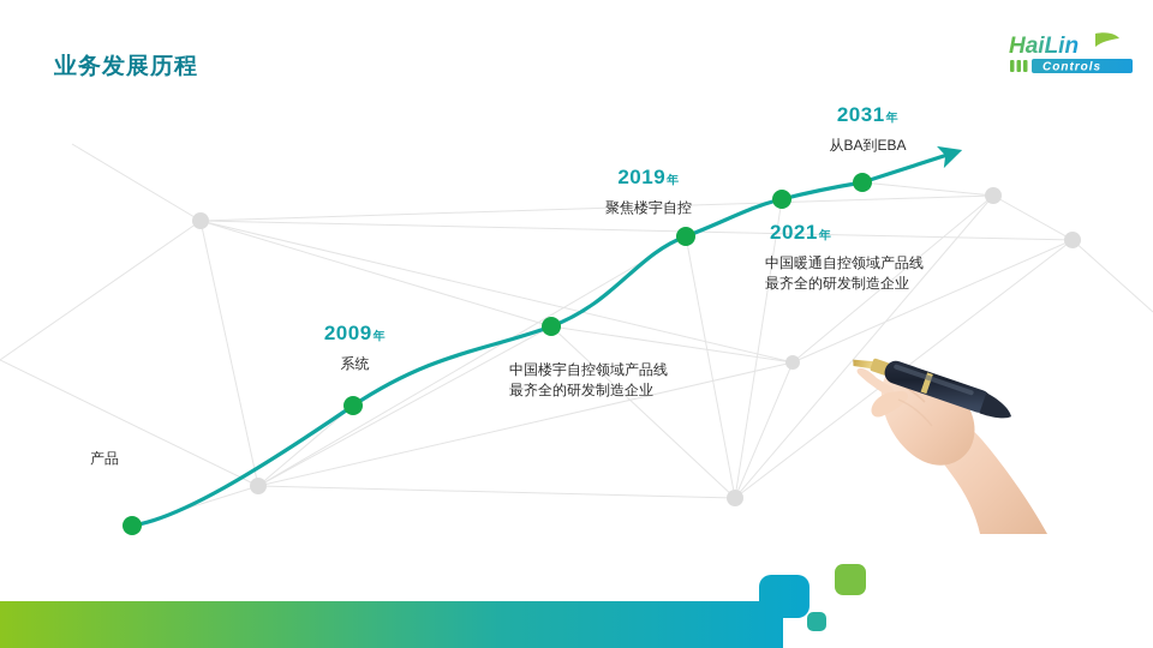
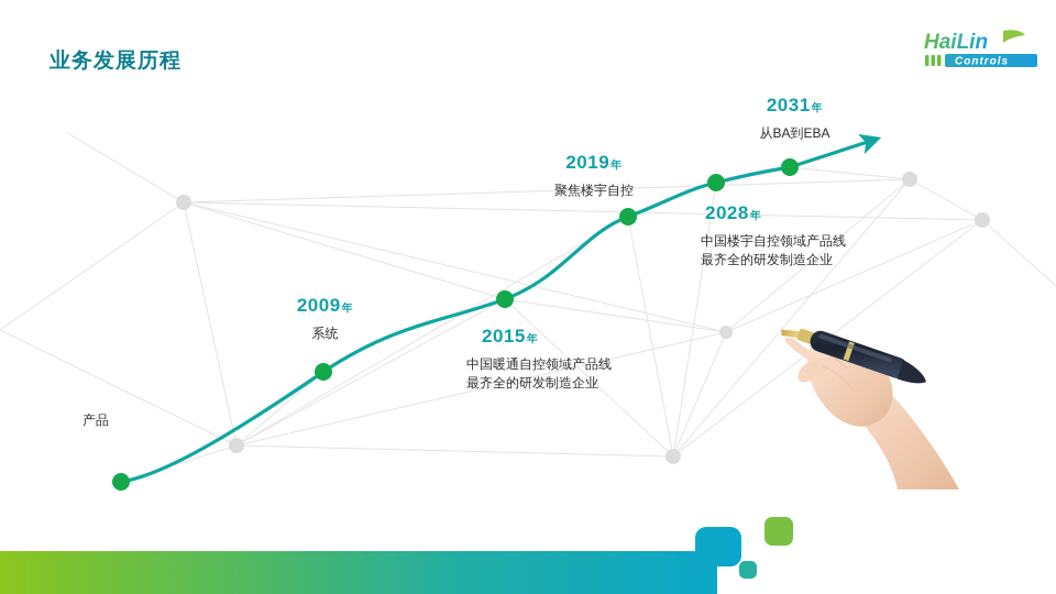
  业务发展历程
  HaiLin
  Controls
  产品
  2009年
  系统
+ 2015年
- 中国楼宇自控领域产品线
+ 中国暖通自控领域产品线
  最齐全的研发制造企业
  2019年
  聚焦楼宇自控
- 2021年
+ 2028年
- 中国暖通自控领域产品线
+ 中国楼宇自控领域产品线
  最齐全的研发制造企业
  2031年
  从BA到EBA
